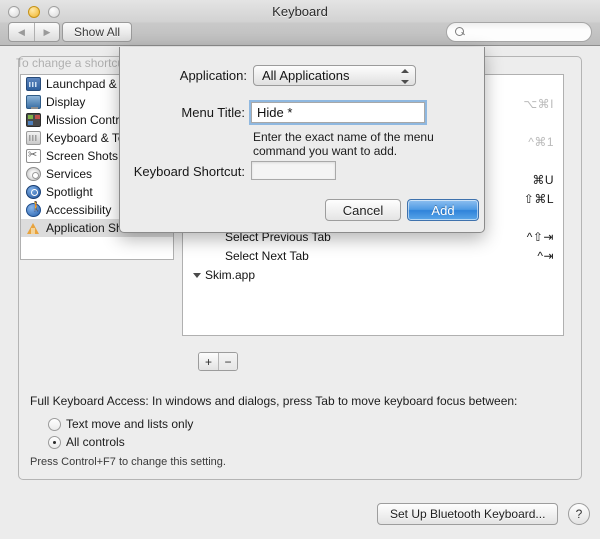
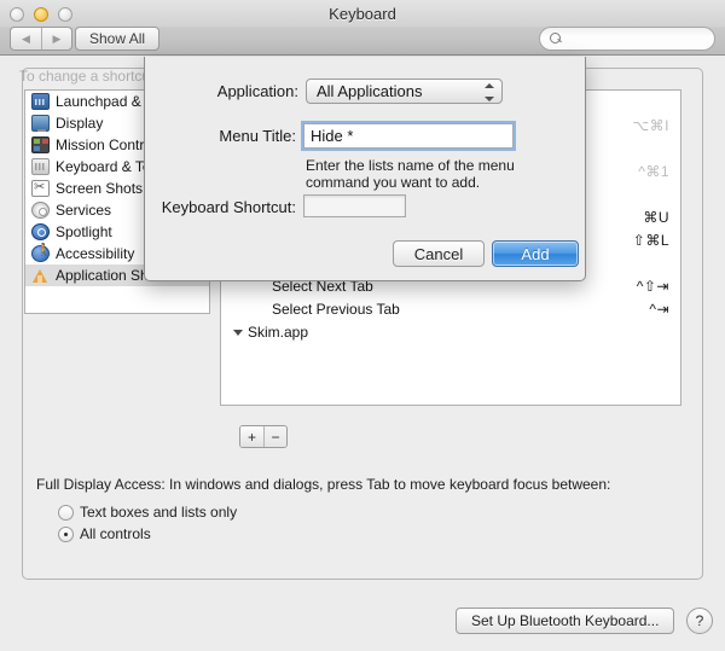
  Keyboard
  ◀
  ▶
  Show All
  Launchpad &
  Display
  Mission Contr
  Screen Shots
  Services
  Spotlight
  Accessibility
  ⌥⌘I
  ^⌘1
  ⌘U
  ⇧⌘L
- Select Previous Tab
+ Select Next Tab
  ^⇧⇥
- Select Next Tab
+ Select Previous Tab
  ^⇥
  Skim.app
  +
  −
- Full Keyboard Access: In windows and dialogs, press Tab to move keyboard focus between:
+ Full Display Access: In windows and dialogs, press Tab to move keyboard focus between:
- Text move and lists only
+ Text boxes and lists only
  All controls
- Press Control+F7 to change this setting.
  Set Up Bluetooth Keyboard...
  ?
  Application:
  All Applications
  Menu Title:
  Hide *
- Enter the exact name of the menu command you want to add.
+ Enter the lists name of the menu command you want to add.
  Keyboard Shortcut:
  Cancel
  Add
